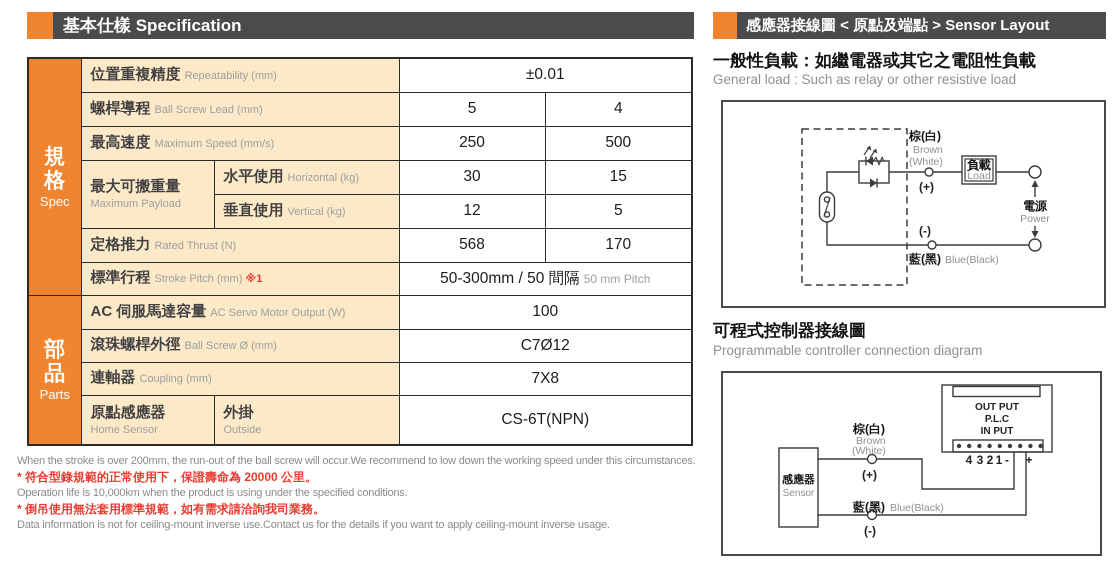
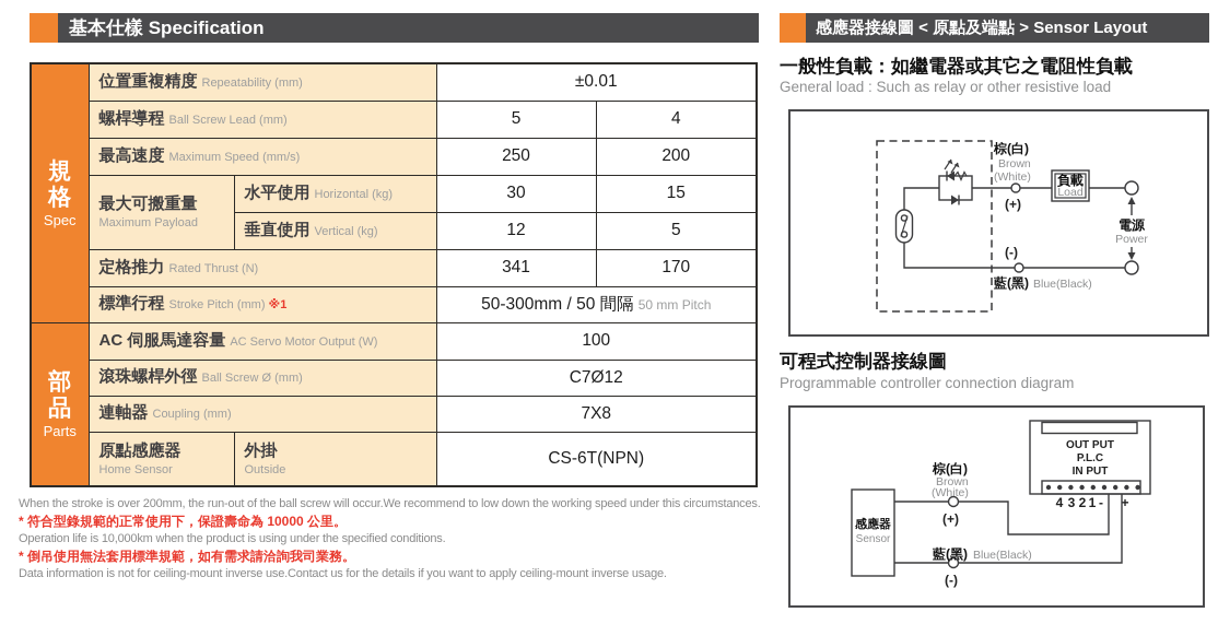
  基本仕樣 Specification
  規格 Spec	位置重複精度 Repeatability (mm)	±0.01
  螺桿導程 Ball Screw Lead (mm)	5	4
- 最高速度 Maximum Speed (mm/s)	250	500
+ 最高速度 Maximum Speed (mm/s)	250	200
  最大可搬重量Maximum Payload	水平使用 Horizontal (kg)	30	15
  垂直使用 Vertical (kg)	12	5
- 定格推力 Rated Thrust (N)	568	170
+ 定格推力 Rated Thrust (N)	341	170
  標準行程 Stroke Pitch (mm) ※1	50-300mm / 50 間隔 50 mm Pitch
  部品 Parts	AC 伺服馬達容量 AC Servo Motor Output (W)	100
  滾珠螺桿外徑 Ball Screw Ø (mm)	C7Ø12
  連軸器 Coupling (mm)	7X8
  原點感應器Home Sensor	外掛Outside	CS-6T(NPN)
  When the stroke is over 200mm, the run-out of the ball screw will occur.We recommend to low down the working speed under this circumstances.
- * 符合型錄規範的正常使用下，保證壽命為 20000 公里。
+ * 符合型錄規範的正常使用下，保證壽命為 10000 公里。
  Operation life is 10,000km when the product is using under the specified conditions.
  * 倒吊使用無法套用標準規範，如有需求請洽詢我司業務。
  Data information is not for ceiling-mount inverse use.Contact us for the details if you want to apply ceiling-mount inverse usage.
  感應器接線圖 < 原點及端點 > Sensor Layout
  一般性負載：如繼電器或其它之電阻性負載
  General load : Such as relay or other resistive load
  負載
  Load
  電源
  Power
  棕(白)
  Brown
  (White)
  (+)
  (-)
  藍(黑)
  Blue(Black)
  可程式控制器接線圖
  Programmable controller connection diagram
  感應器
  Sensor
  OUT PUT
  P.L.C
  IN PUT
  4
  3
  2
  1
  -
  +
  棕(白)
  Brown
  (White)
  (+)
  藍(黑)
  Blue(Black)
  (-)
